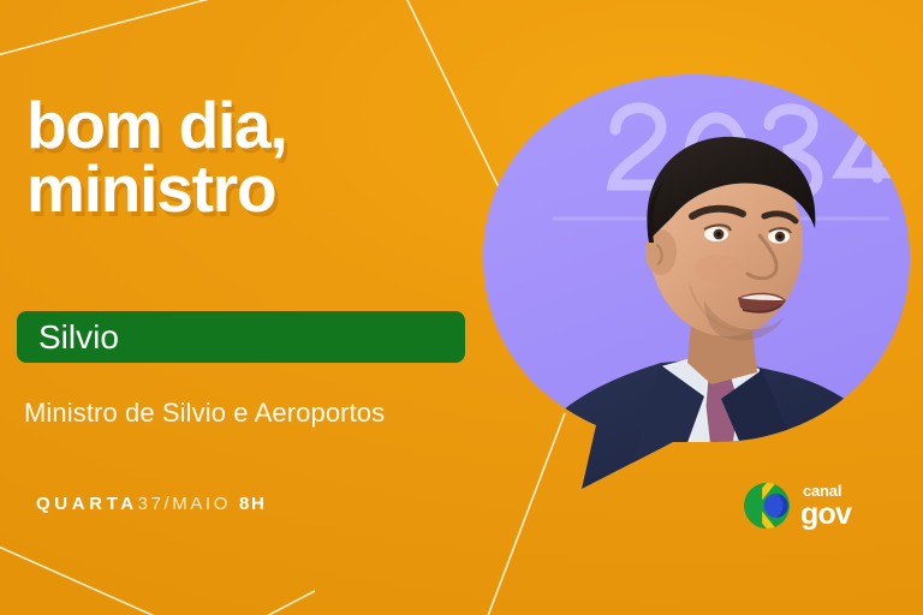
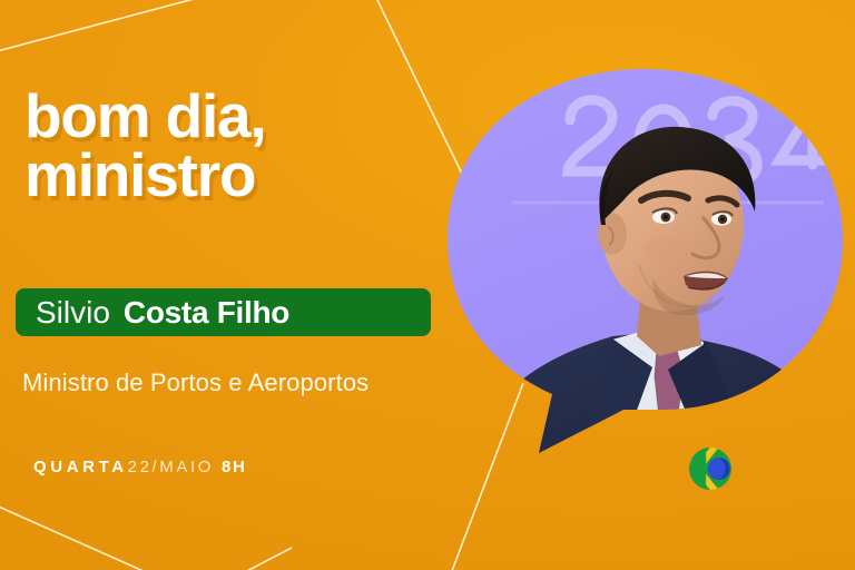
  bom dia,
  ministro
  Silvio
+ Costa Filho
- Ministro de Silvio e Aeroportos
+ Ministro de Portos e Aeroportos
  QUARTA
- 37/MAIO
+ 22/MAIO
  8H
- canal
- gov
